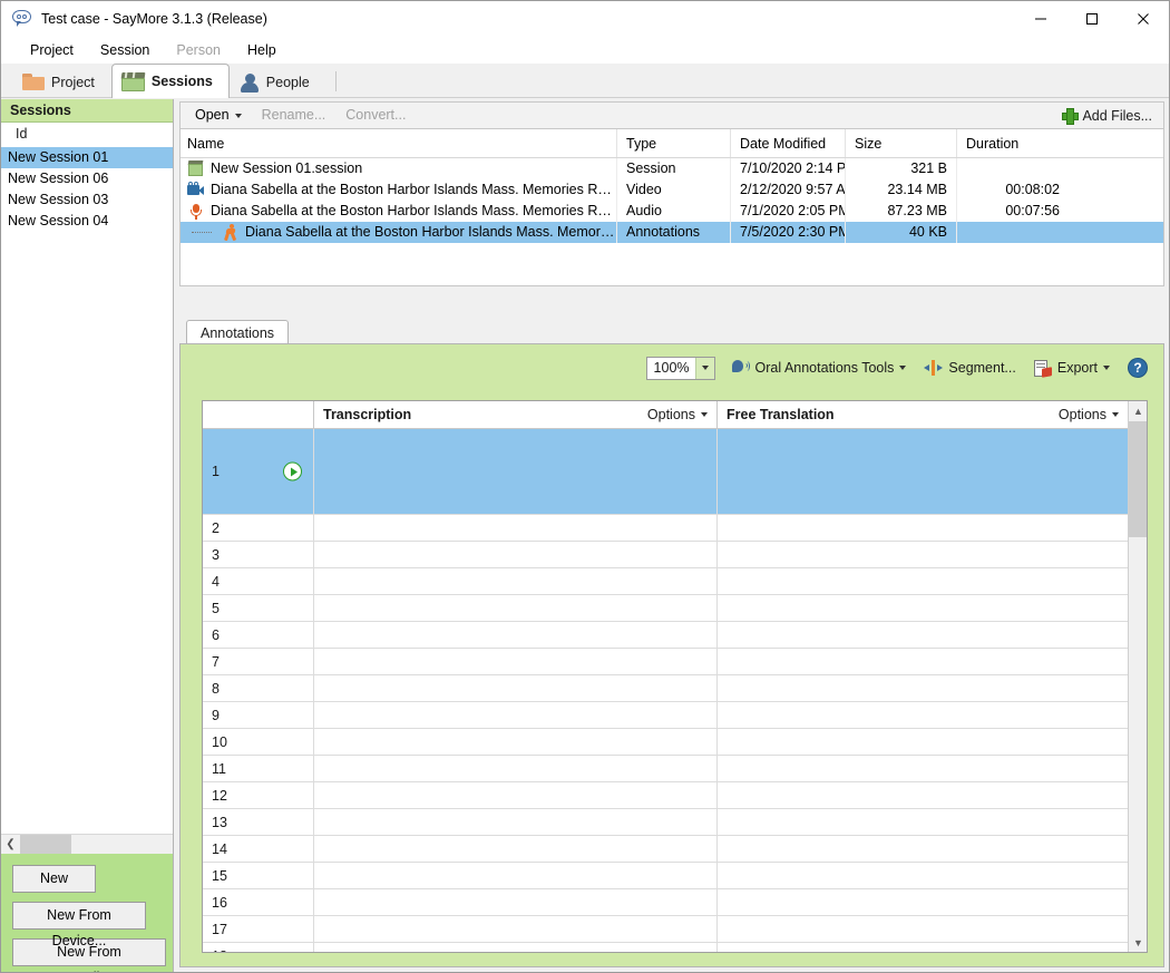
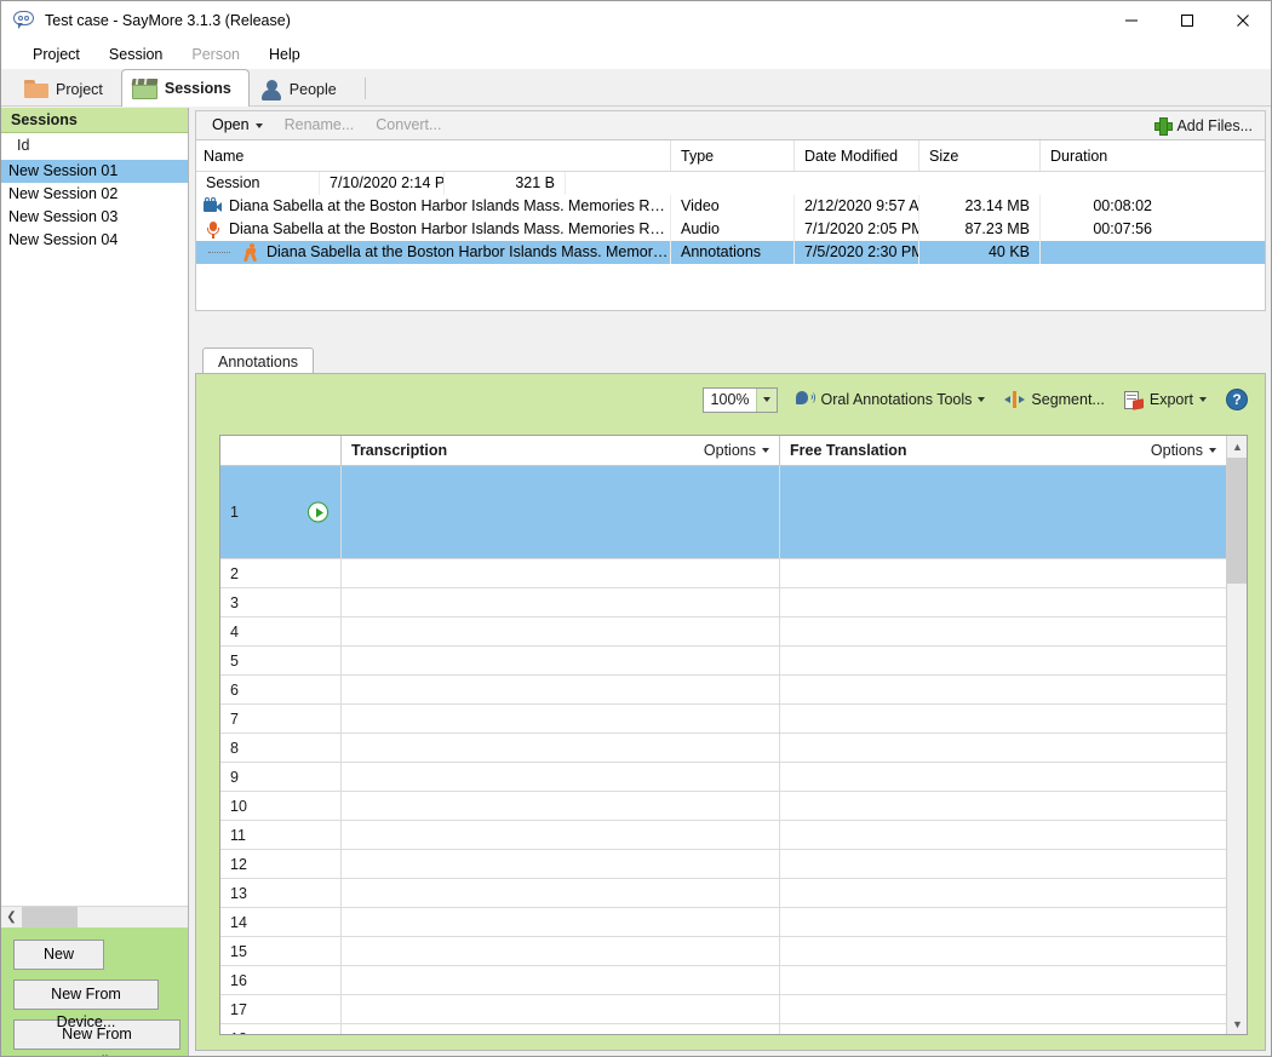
  Test case - SayMore 3.1.3 (Release)
  Project
  Session
  Person
  Help
  Project
  Sessions
  People
  Sessions
  Id
  New Session 01
- New Session 06
+ New Session 02
  New Session 03
  New Session 04
  ❮
  New
  Open
  Rename...
  Convert...
  Add Files...
  Name
  Type
  Date Modified
  Size
  Duration
- New Session 01.session
  Session
  7/10/2020 2:14 P
  321 B
  Diana Sabella at the Boston Harbor Islands Mass. Memories Roa
  Video
  2/12/2020 9:57 A
  23.14 MB
  00:08:02
  Diana Sabella at the Boston Harbor Islands Mass. Memories Roa
  Audio
  7/1/2020 2:05 PM
  87.23 MB
  00:07:56
  Diana Sabella at the Boston Harbor Islands Mass. Memories
  Annotations
  7/5/2020 2:30 PM
  40 KB
  Annotations
  100%
  Oral Annotations Tools
  Segment...
  Export
  ?
  Transcription
  Options
  Free Translation
  Options
  1
  2
  3
  4
  5
  6
  7
  8
  9
  10
  11
  12
  13
  14
  15
  16
  17
  ▲
  ▼
